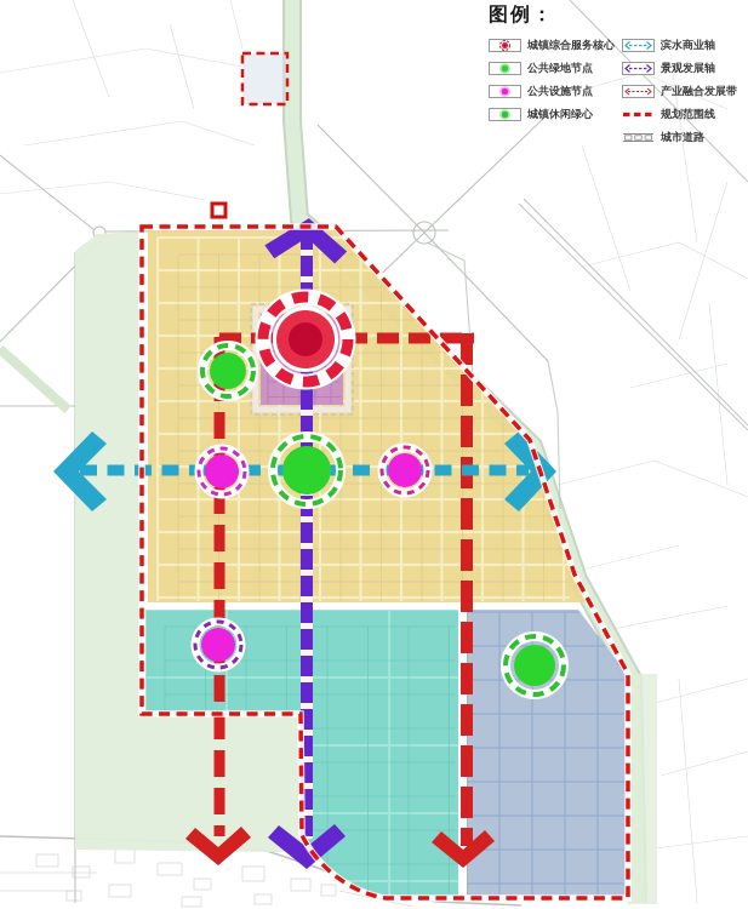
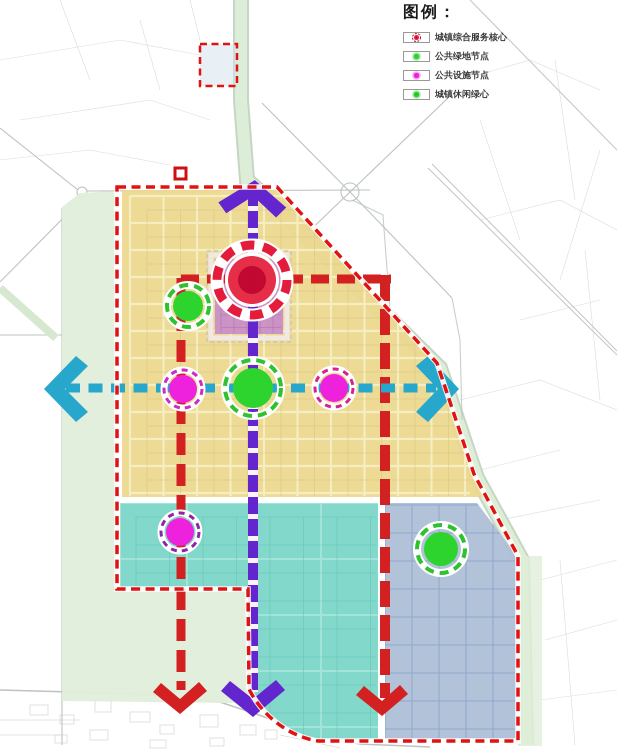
  图例：
  城镇综合服务核心
  公共绿地节点
  公共设施节点
  城镇休闲绿心
- 滨水商业轴
- 景观发展轴
- 产业融合发展带
- 规划范围线
- 城市道路
